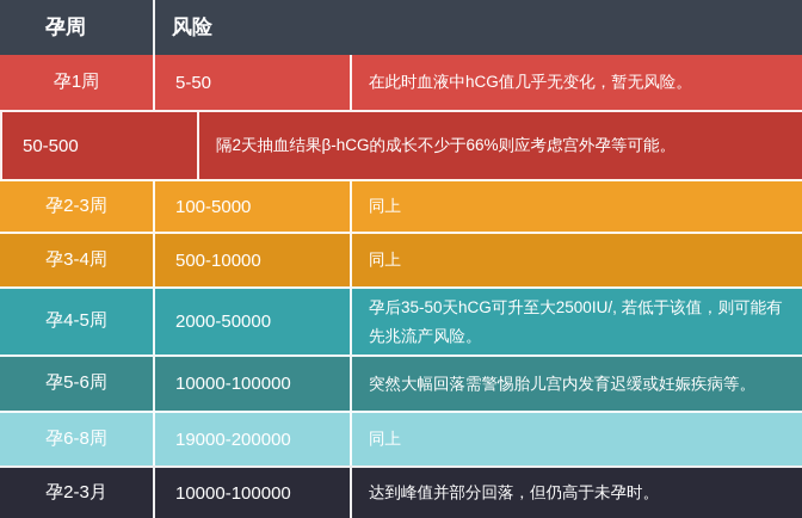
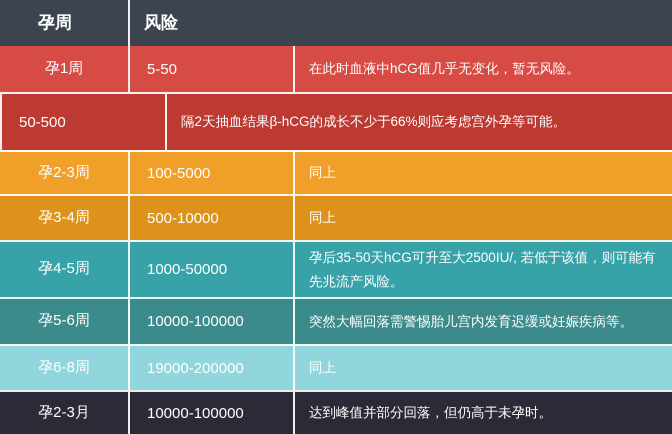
  孕周
  风险
  孕1周
  5-50
  在此时血液中hCG值几乎无变化，暂无风险。
  50-500
  隔2天抽血结果β-hCG的成长不少于66%则应考虑宫外孕等可能。
  孕2-3周
  100-5000
  同上
  孕3-4周
  500-10000
  同上
  孕4-5周
- 2000-50000
+ 1000-50000
  孕后35-50天hCG可升至大2500IU/, 若低于该值，则可能有先兆流产风险。
  孕5-6周
  10000-100000
  突然大幅回落需警惕胎儿宫内发育迟缓或妊娠疾病等。
  孕6-8周
  19000-200000
  同上
  孕2-3月
  10000-100000
  达到峰值并部分回落，但仍高于未孕时。
